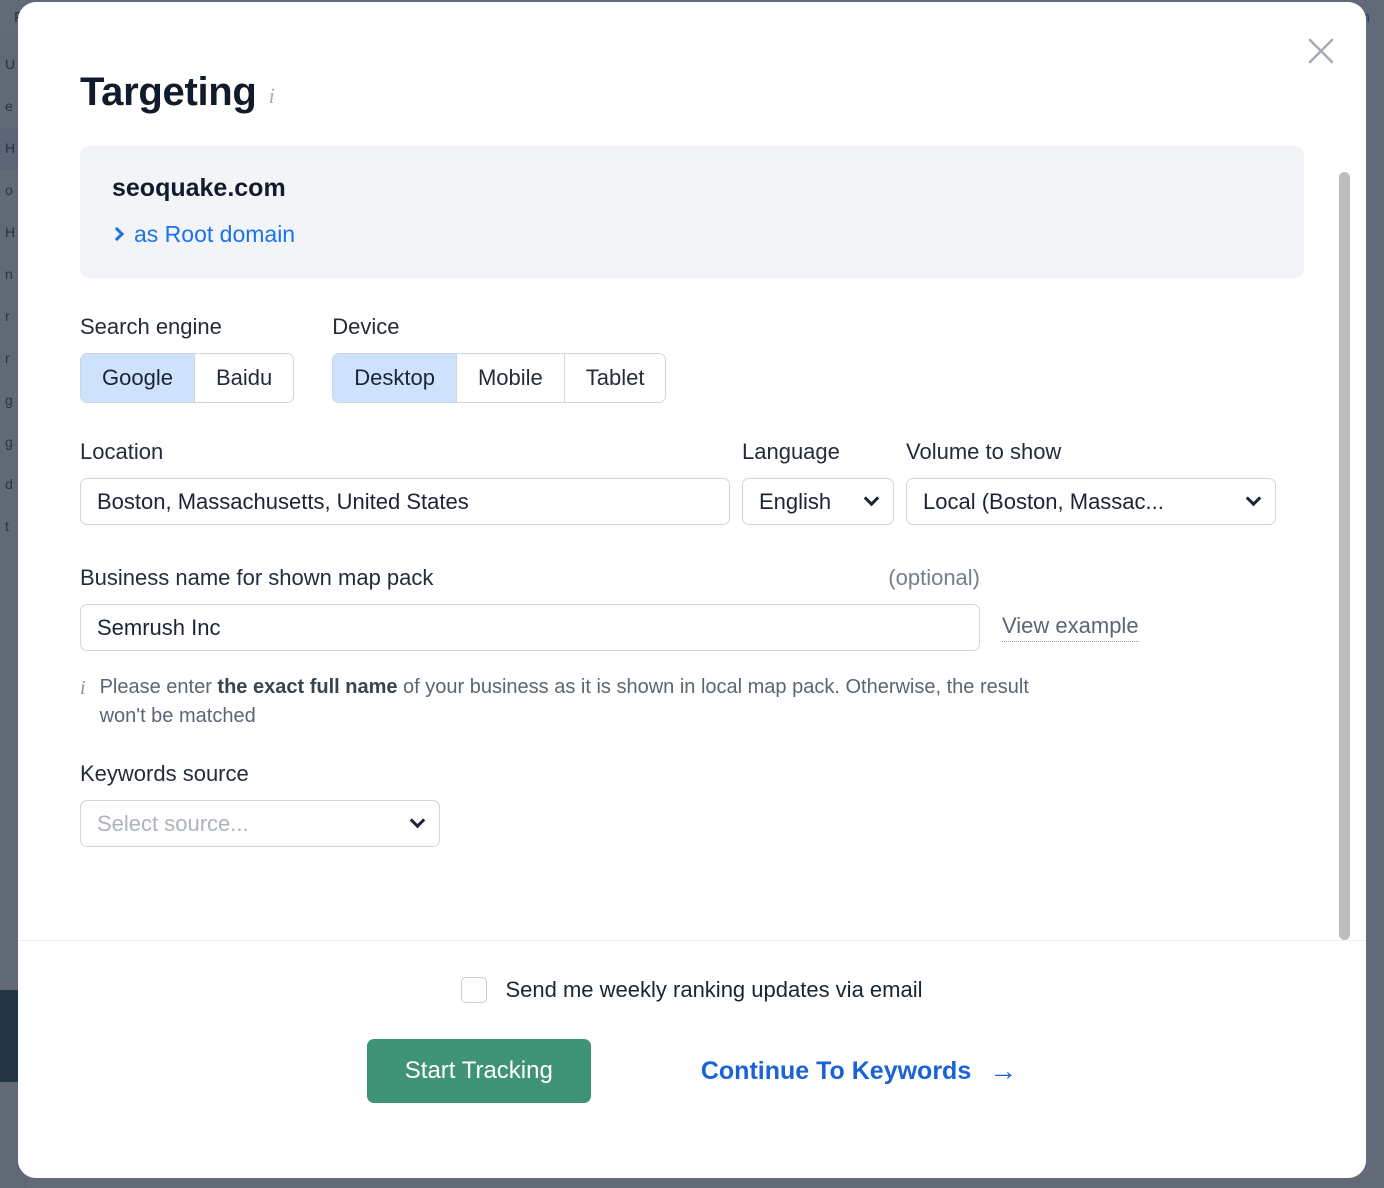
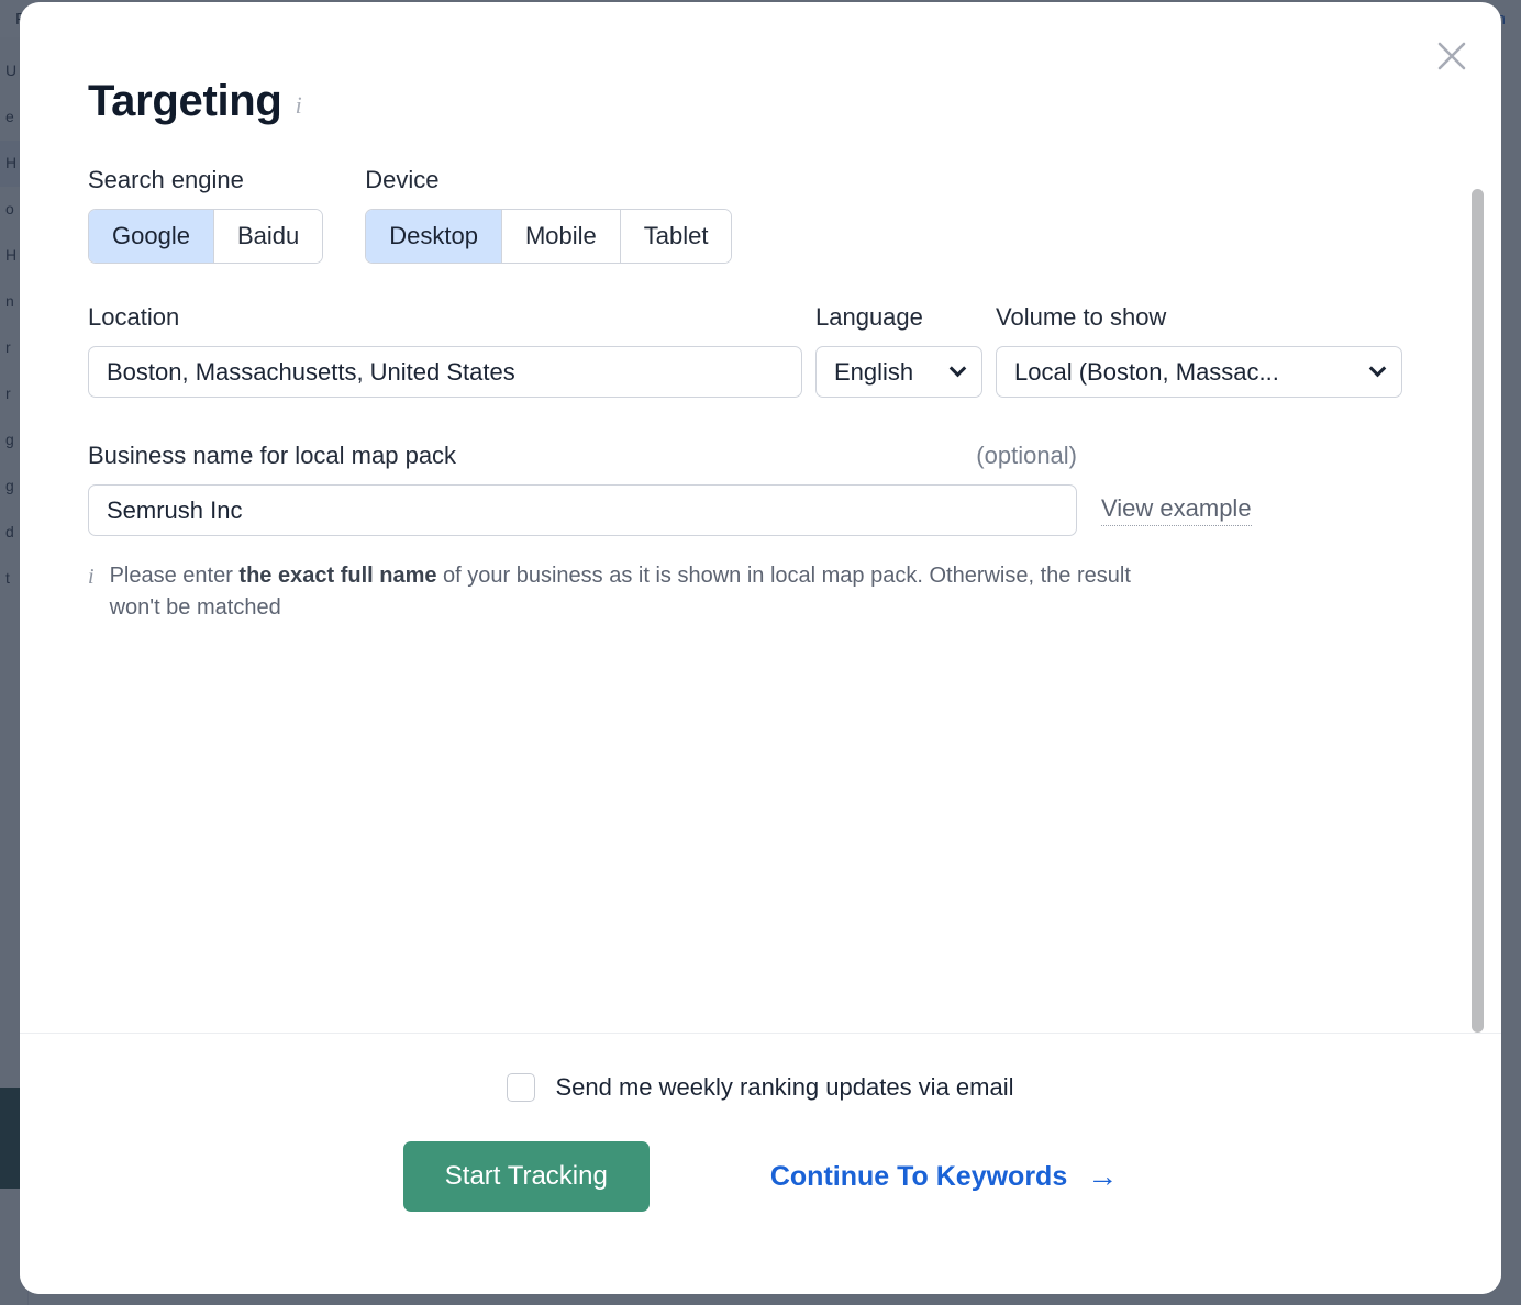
  U
  e
  H
  o
  H
  n
  r
  r
  g
  g
  d
  t
  Targeting
  i
- seoquake.com
- as Root domain
  Search engine
  Google
  Baidu
  Device
  Desktop
  Mobile
  Tablet
  Location
  Boston, Massachusetts, United States
  Language
  English
  Volume to show
  Local (Boston, Massac...
- Business name for shown map pack
+ Business name for local map pack
  (optional)
  Semrush Inc
  View example
  i
  Please enter the exact full name of your business as it is shown in local map pack. Otherwise, the result won't be matched
- Keywords source
- Select source...
  Send me weekly ranking updates via email
  Start Tracking
  Continue To Keywords
  →
